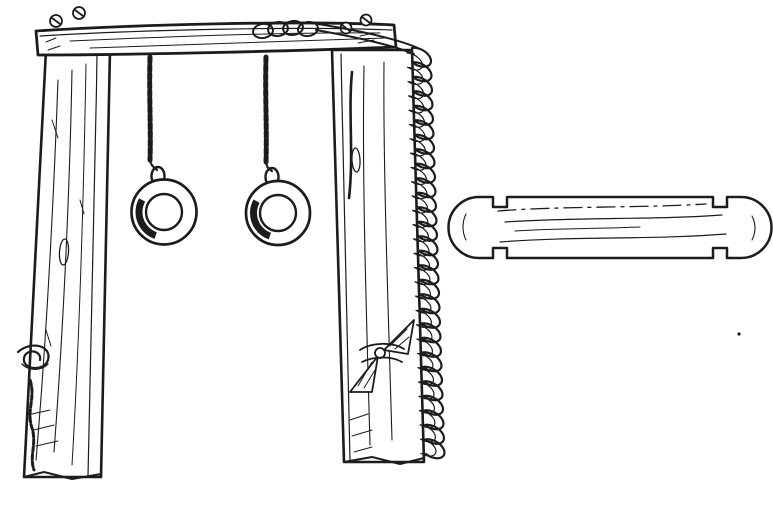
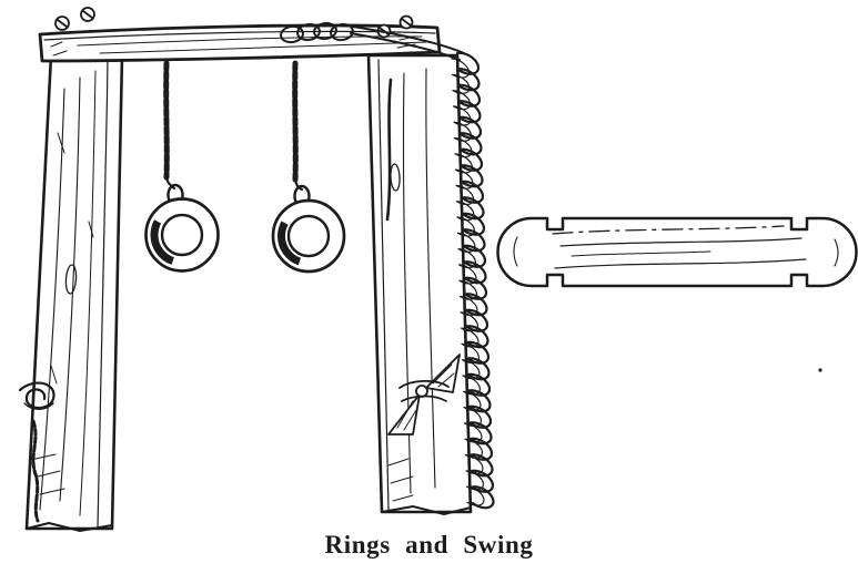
+ Rings and Swing
